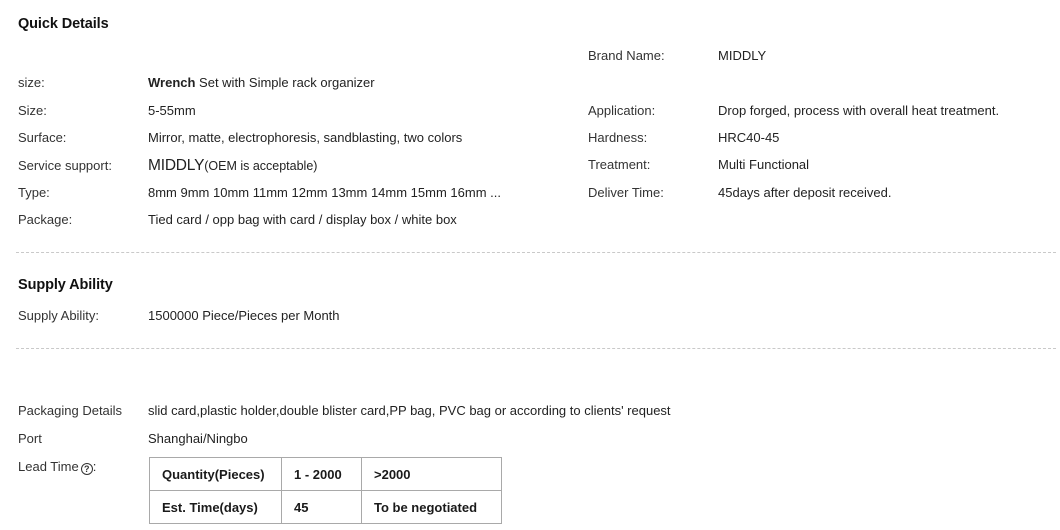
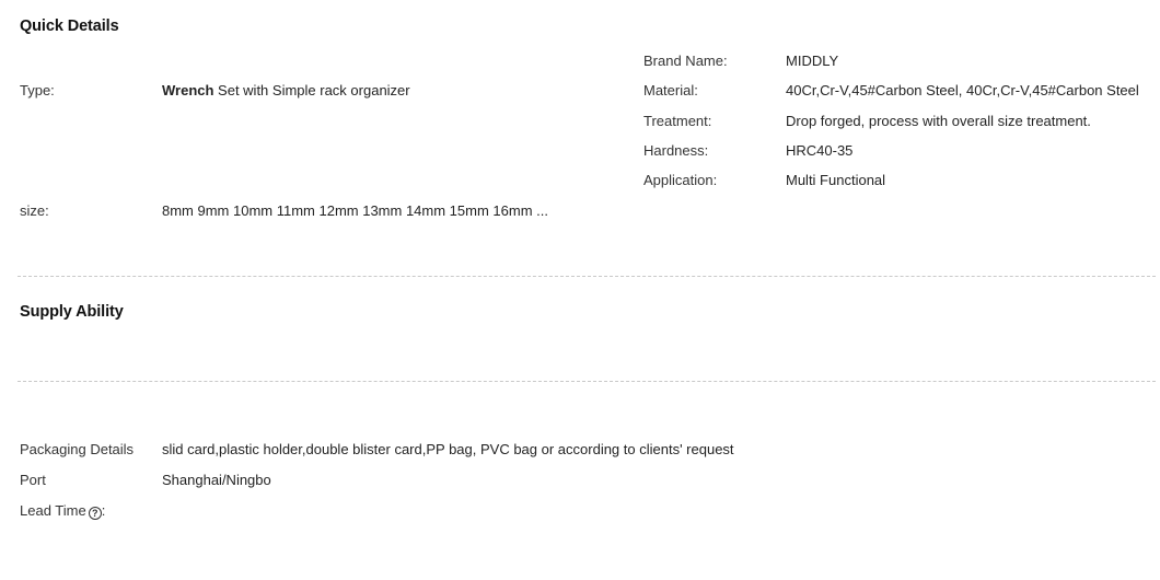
  Quick Details
- size:
+ Type:
  Wrench Set with Simple rack organizer
- Size:
- 5-55mm
- Surface:
- Mirror, matte, electrophoresis, sandblasting, two colors
- Service support:
- MIDDLY(OEM is acceptable)
- Type:
+ size:
  8mm 9mm 10mm 11mm 12mm 13mm 14mm 15mm 16mm ...
- Package:
- Tied card / opp bag with card / display box / white box
  Brand Name:
  MIDDLY
+ Material:
+ 40Cr,Cr-V,45#Carbon Steel, 40Cr,Cr-V,45#Carbon Steel
- Application:
+ Treatment:
- Drop forged, process with overall heat treatment.
+ Drop forged, process with overall size treatment.
  Hardness:
- HRC40-45
+ HRC40-35
- Treatment:
+ Application:
  Multi Functional
- Deliver Time:
- 45days after deposit received.
  Supply Ability
- Supply Ability:
- 1500000 Piece/Pieces per Month
  Packaging Details
  slid card,plastic holder,double blister card,PP bag, PVC bag or according to clients' request
  Port
  Shanghai/Ningbo
  Lead Time ? :
- Quantity(Pieces)	1 - 2000	>2000
- Est. Time(days)	45	To be negotiated
